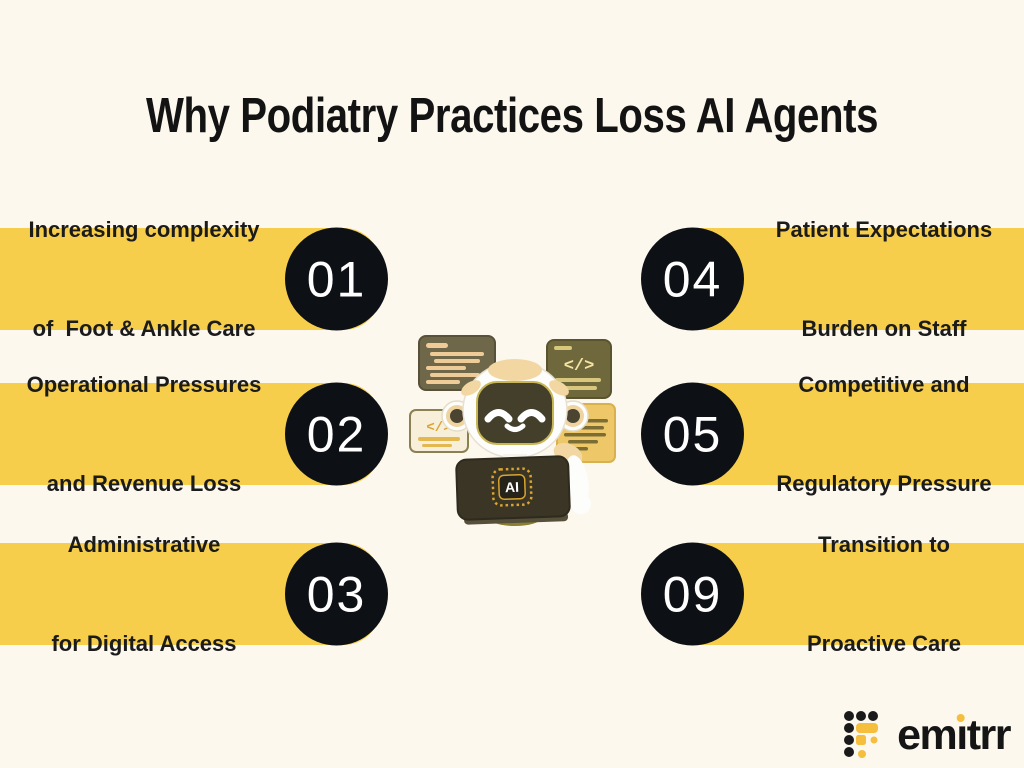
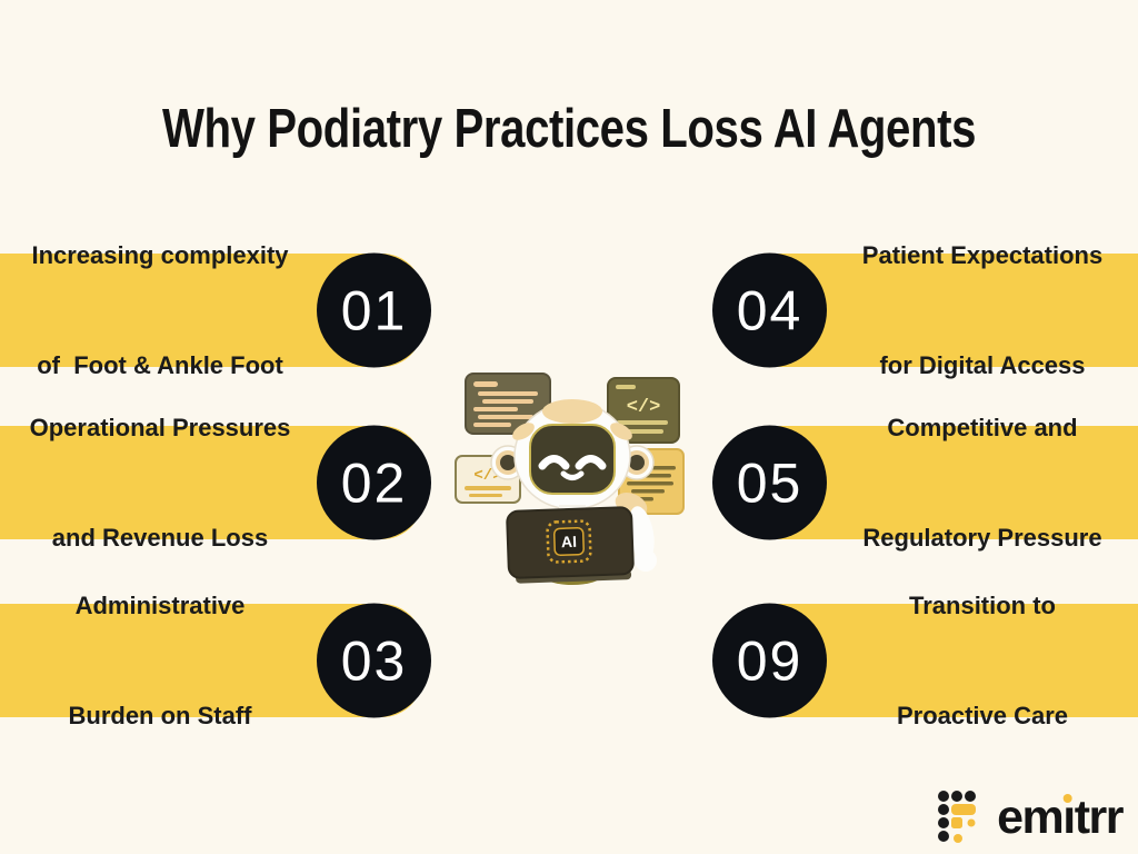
  Why Podiatry Practices Loss AI Agents
  Increasing complexity
- of Foot & Ankle Care
+ of Foot & Ankle Foot
  01
  Operational Pressures
  and Revenue Loss
  02
  Administrative
- for Digital Access
+ Burden on Staff
  03
  Patient Expectations
- Burden on Staff
+ for Digital Access
  04
  Competitive and
  Regulatory Pressure
  05
  Transition to
  Proactive Care
  09
  </>
  em
  ı
  trr
